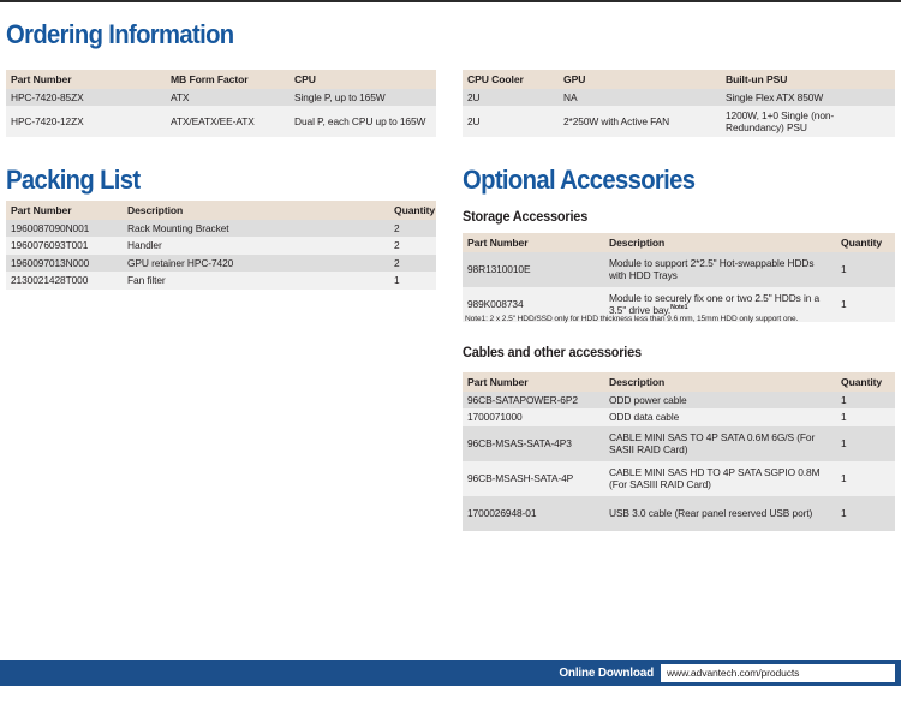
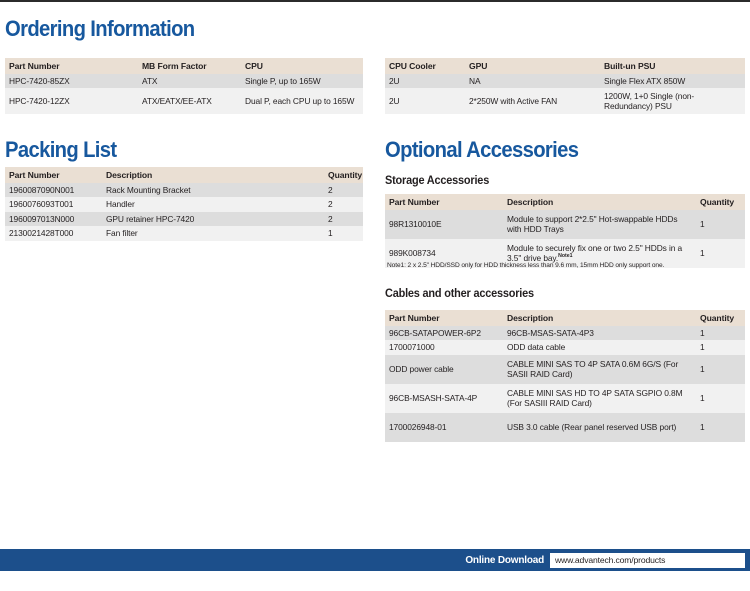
  Ordering Information
  Part Number	MB Form Factor	CPU
  HPC-7420-85ZX	ATX	Single P, up to 165W
  HPC-7420-12ZX	ATX/EATX/EE-ATX	Dual P, each CPU up to 165W
  CPU Cooler	GPU	Built-un PSU
  2U	NA	Single Flex ATX 850W
  2U	2*250W with Active FAN	1200W, 1+0 Single (non-Redundancy) PSU
  Packing List
  Part Number	Description	Quantity
  1960087090N001	Rack Mounting Bracket	2
  1960076093T001	Handler	2
  1960097013N000	GPU retainer HPC-7420	2
  2130021428T000	Fan filter	1
  Optional Accessories
  Storage Accessories
  Part Number	Description	Quantity
  98R1310010E	Module to support 2*2.5" Hot-swappable HDDs with HDD Trays	1
  989K008734	Module to securely fix one or two 2.5" HDDs in a 3.5" drive bay.	1
  Cables and other accessories
  Part Number	Description	Quantity
- 96CB-SATAPOWER-6P2	ODD power cable	1
+ 96CB-SATAPOWER-6P2	96CB-MSAS-SATA-4P3	1
  1700071000	ODD data cable	1
- 96CB-MSAS-SATA-4P3	CABLE MINI SAS TO 4P SATA 0.6M 6G/S (For SASII RAID Card)	1
+ ODD power cable	CABLE MINI SAS TO 4P SATA 0.6M 6G/S (For SASII RAID Card)	1
  96CB-MSASH-SATA-4P	CABLE MINI SAS HD TO 4P SATA SGPIO 0.8M (For SASIII RAID Card)	1
  1700026948-01	USB 3.0 cable (Rear panel reserved USB port)	1
  Online Download
  www.advantech.com/products
